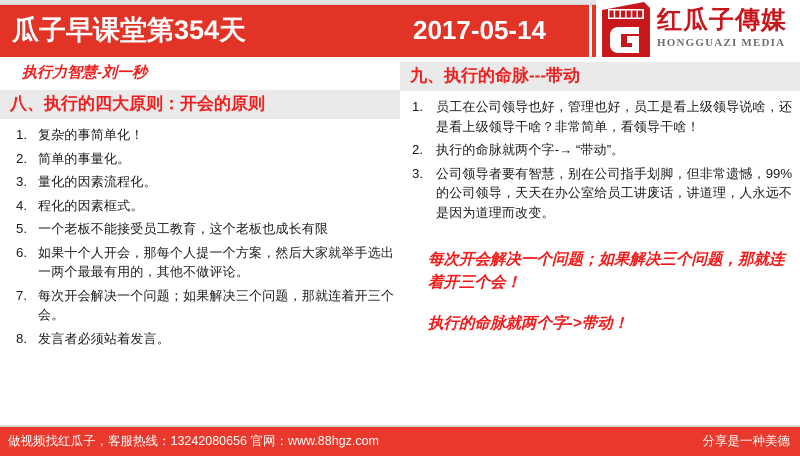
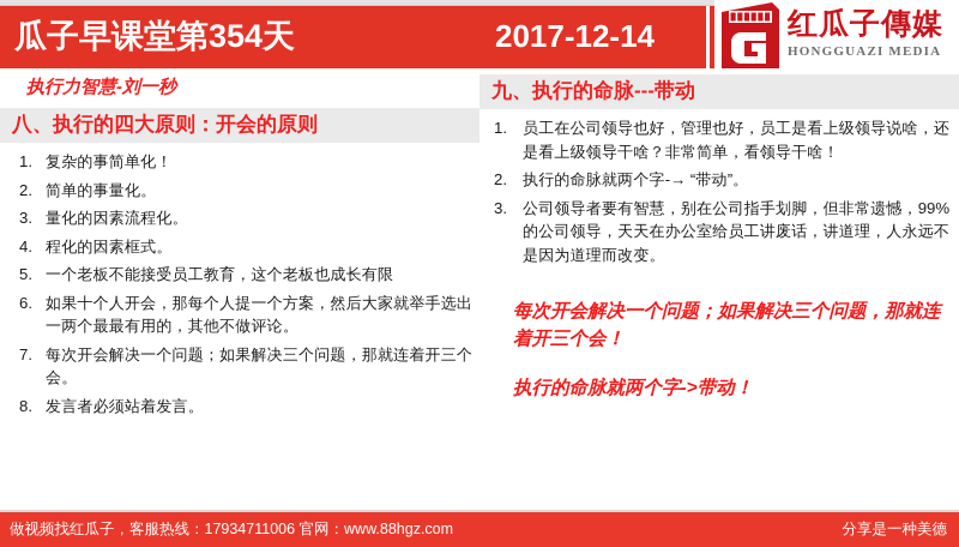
  瓜子早课堂第354天
- 2017-05-14
+ 2017-12-14
  红瓜子傳媒
  HONGGUAZI MEDIA
  执行力智慧-刘一秒
  八、执行的四大原则：开会的原则
  1.
  复杂的事简单化！
  2.
  简单的事量化。
  3.
  量化的因素流程化。
  4.
  程化的因素框式。
  5.
  一个老板不能接受员工教育，这个老板也成长有限
  6.
  如果十个人开会，那每个人提一个方案，然后大家就举手选出一两个最最有用的，其他不做评论。
  7.
  每次开会解决一个问题；如果解决三个问题，那就连着开三个会。
  8.
  发言者必须站着发言。
  九、执行的命脉---带动
  1.
  员工在公司领导也好，管理也好，员工是看上级领导说啥，还是看上级领导干啥？非常简单，看领导干啥！
  2.
  执行的命脉就两个字-→ “带动”。
  3.
  公司领导者要有智慧，别在公司指手划脚，但非常遗憾，99%的公司领导，天天在办公室给员工讲废话，讲道理，人永远不是因为道理而改变。
  每次开会解决一个问题；如果解决三个问题，那就连着开三个会！
  执行的命脉就两个字->带动！
- 做视频找红瓜子，客服热线：13242080656 官网：www.88hgz.com
+ 做视频找红瓜子，客服热线：17934711006 官网：www.88hgz.com
  分享是一种美德
